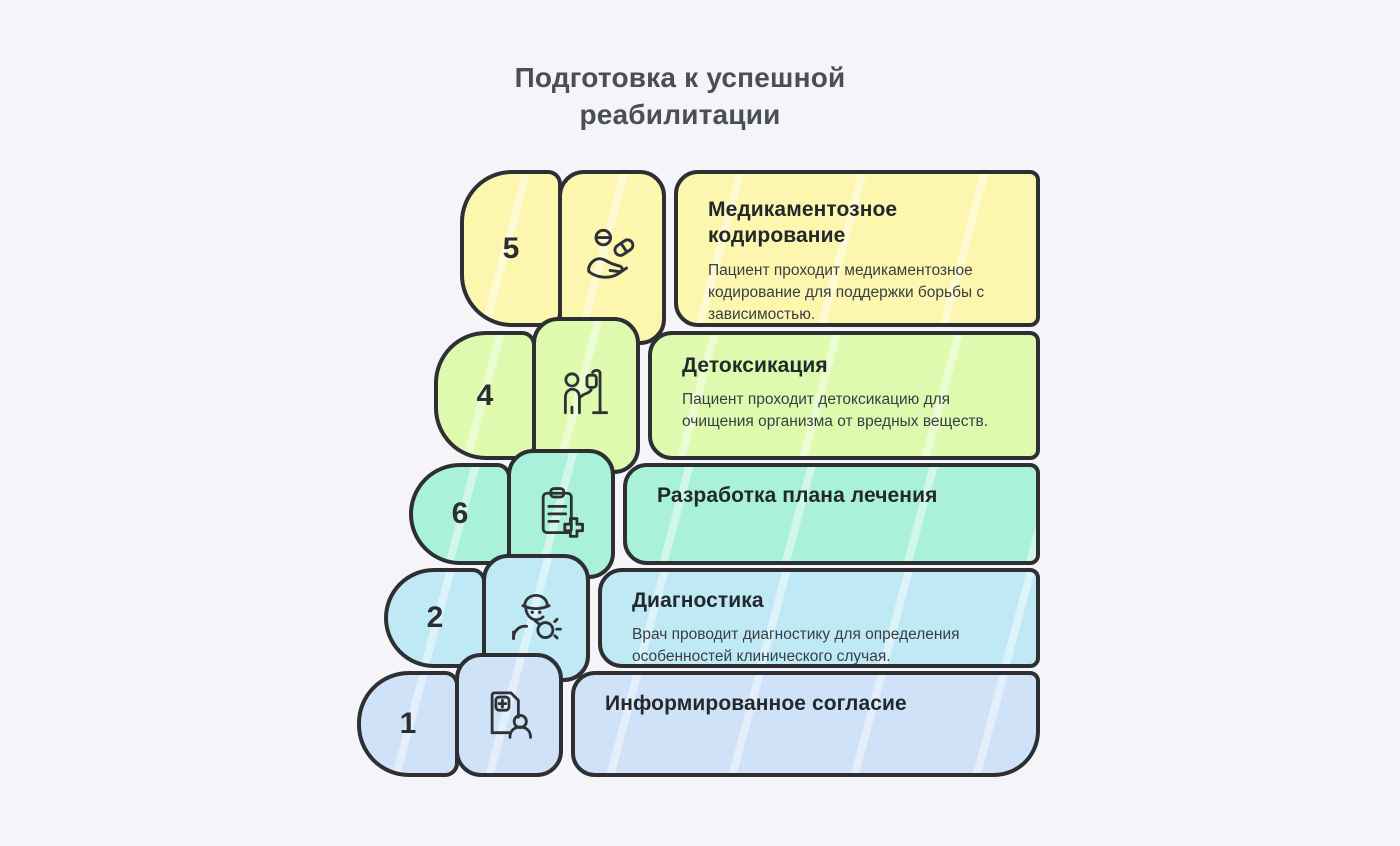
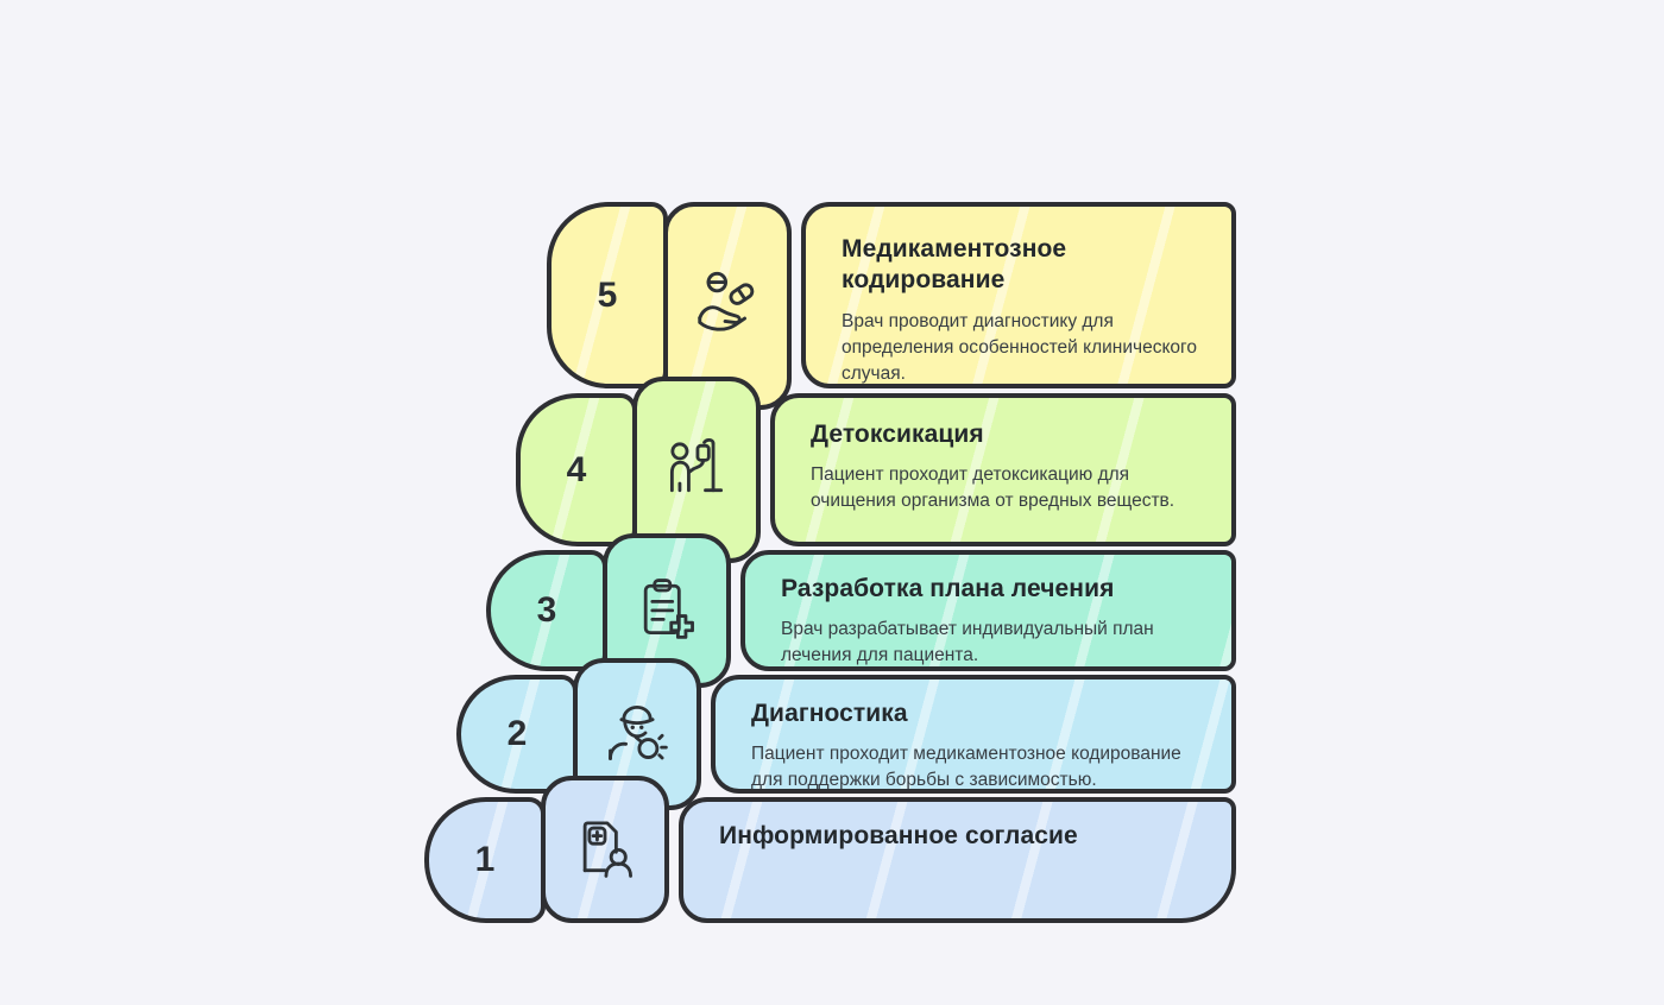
- Подготовка к успешной
- реабилитации
  5
  Медикаментозное кодирование
- Пациент проходит медикаментозное кодирование для поддержки борьбы с зависимостью.
+ Врач проводит диагностику для определения особенностей клинического случая.
  4
  Детоксикация
  Пациент проходит детоксикацию для очищения организма от вредных веществ.
- 6
+ 3
  Разработка плана лечения
+ Врач разрабатывает индивидуальный план лечения для пациента.
  2
  Диагностика
- Врач проводит диагностику для определения особенностей клинического случая.
+ Пациент проходит медикаментозное кодирование для поддержки борьбы с зависимостью.
  1
  Информированное согласие
